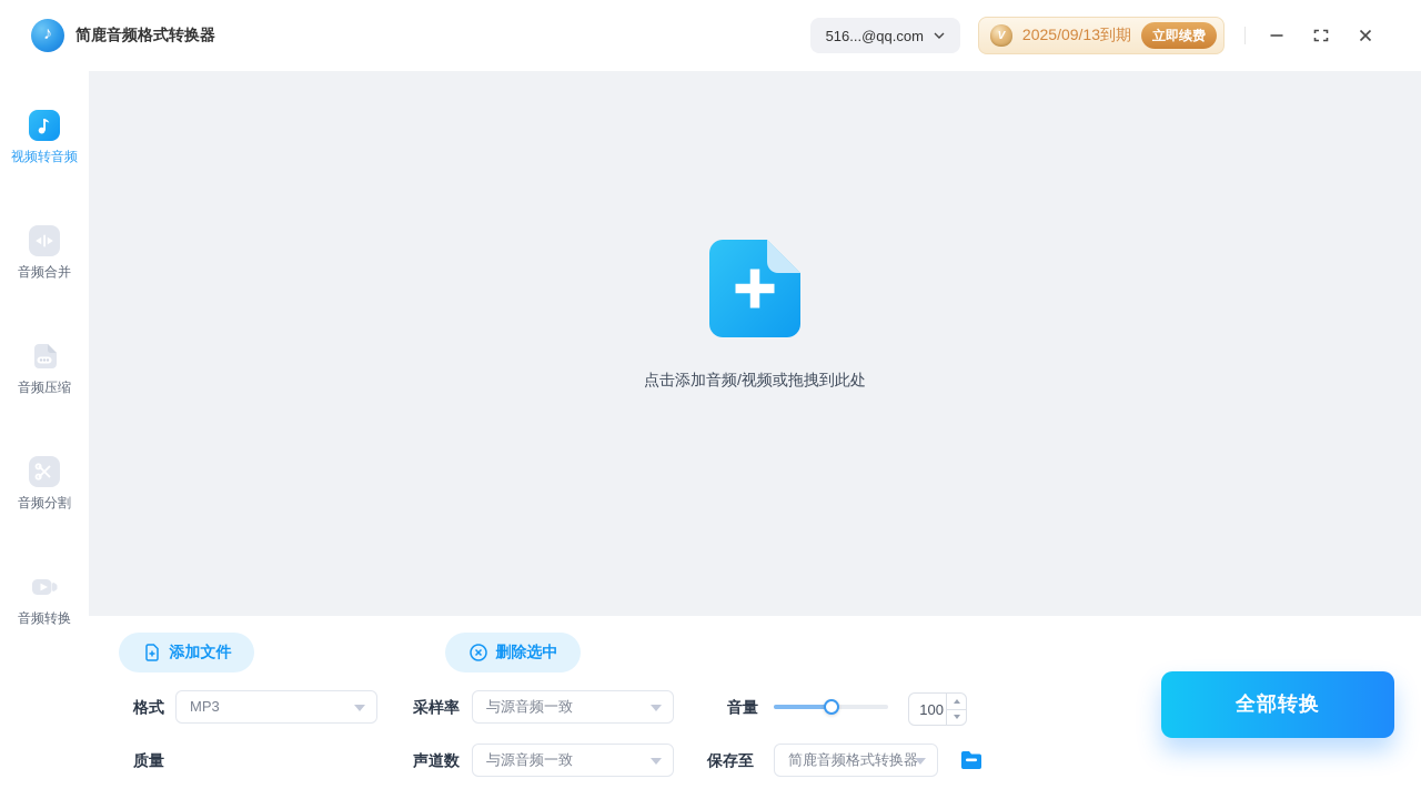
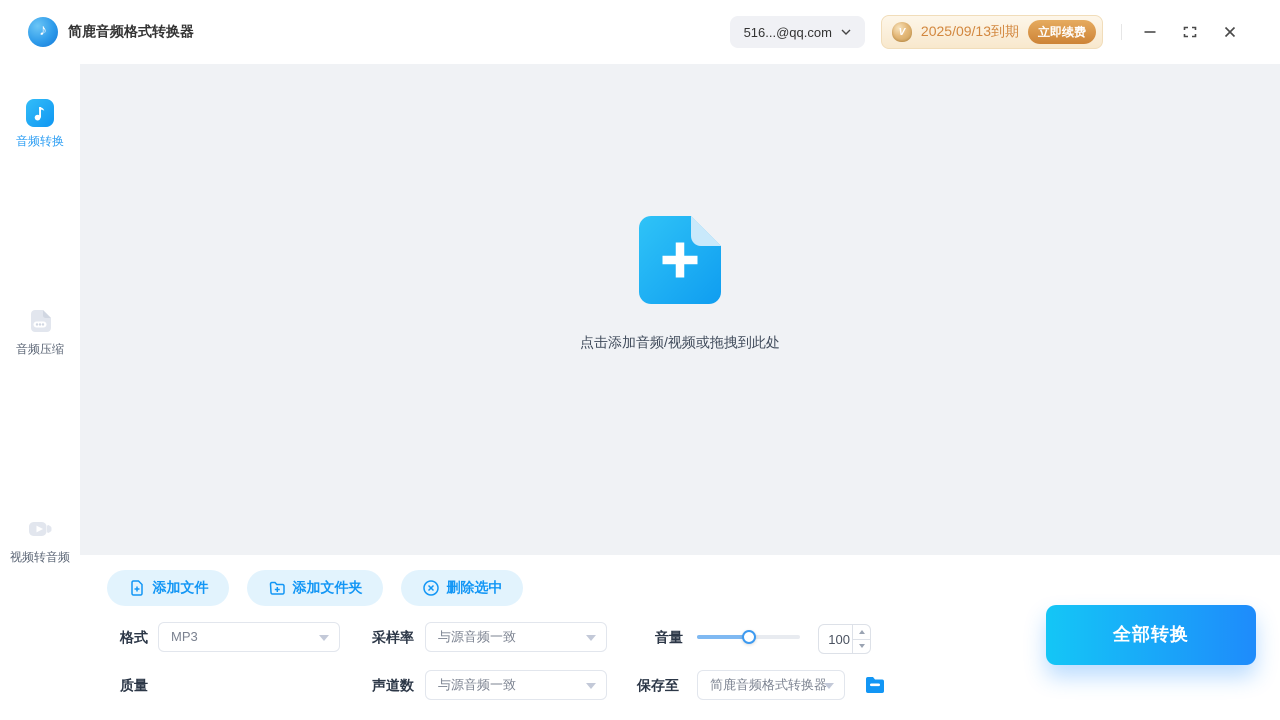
  ♪
  简鹿音频格式转换器
  516...@qq.com
  V
  2025/09/13到期
  立即续费
- 视频转音频
+ 音频转换
- 音频合并
  音频压缩
- 音频分割
- 音频转换
+ 视频转音频
  点击添加音频/视频或拖拽到此处
  添加文件
+ 添加文件夹
  删除选中
  格式
  MP3
  采样率
  与源音频一致
  音量
  100
  质量
  声道数
  与源音频一致
  保存至
  简鹿音频格式转换器
  全部转换
